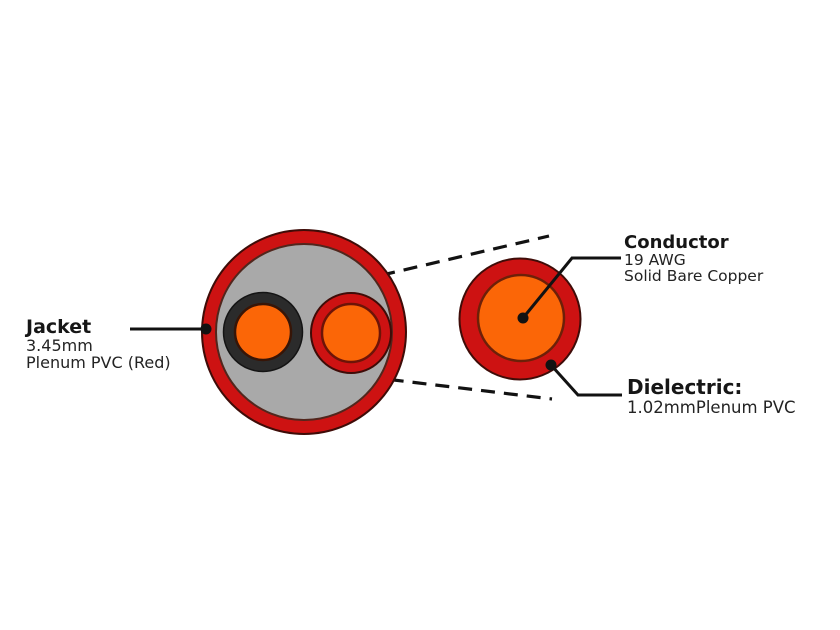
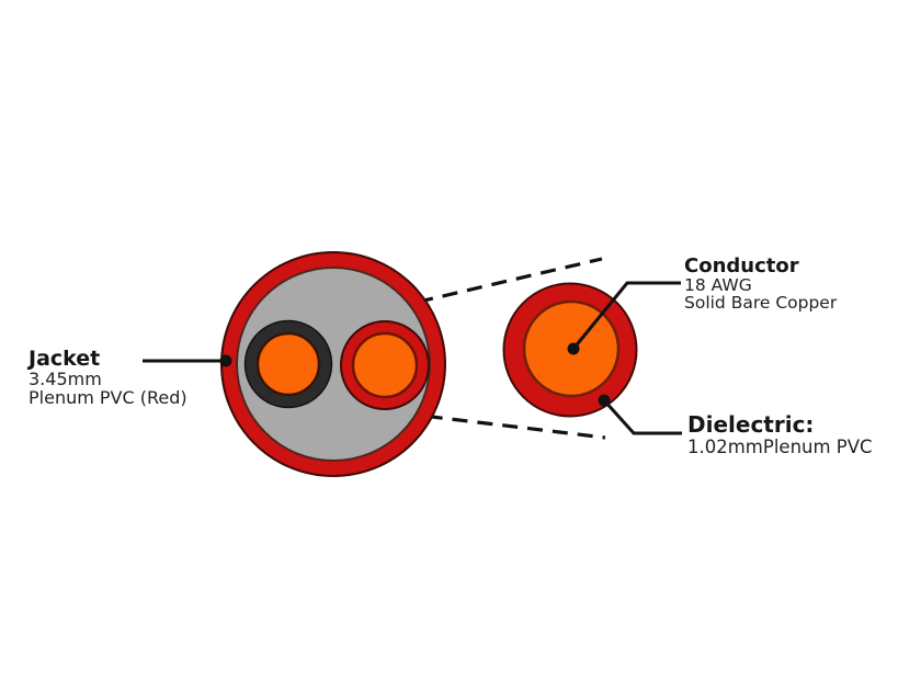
  Jacket
  3.45mm
  Plenum PVC (Red)
  Conductor
- 19 AWG
+ 18 AWG
  Solid Bare Copper
  Dielectric:
  1.02mmPlenum PVC
